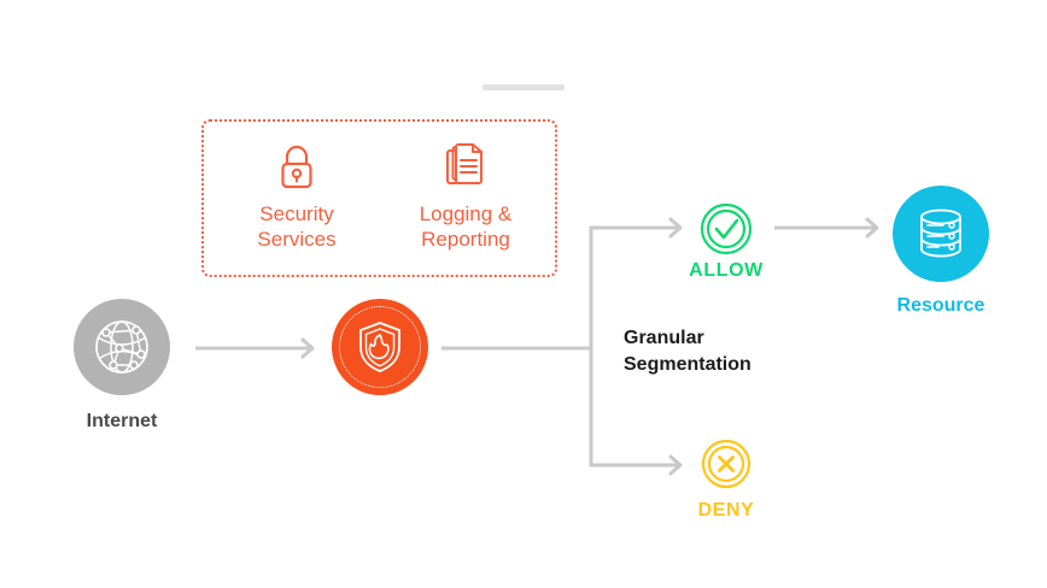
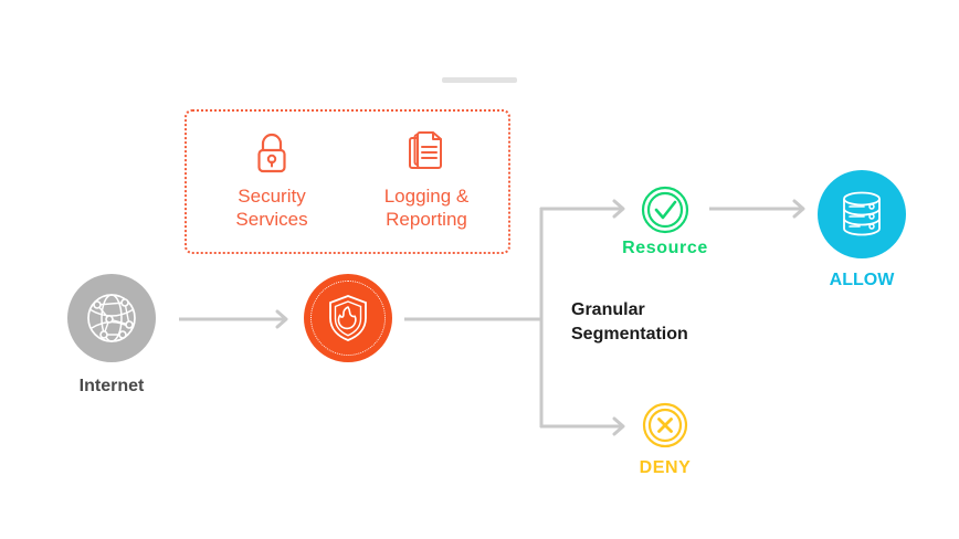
  Security
  Services
  Logging &
  Reporting
  Internet
- ALLOW
+ Resource
  DENY
  Granular
  Segmentation
- Resource
+ ALLOW
